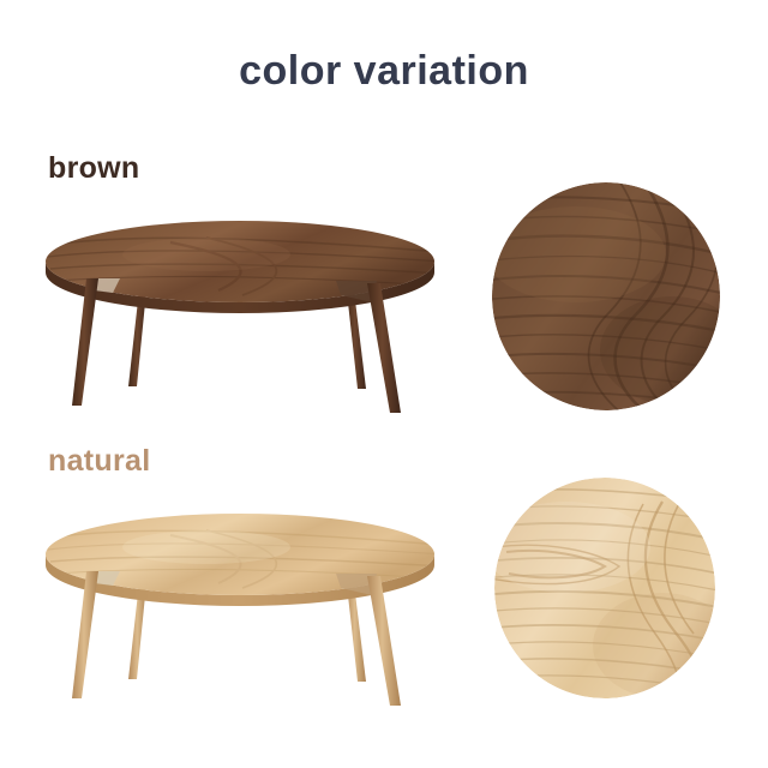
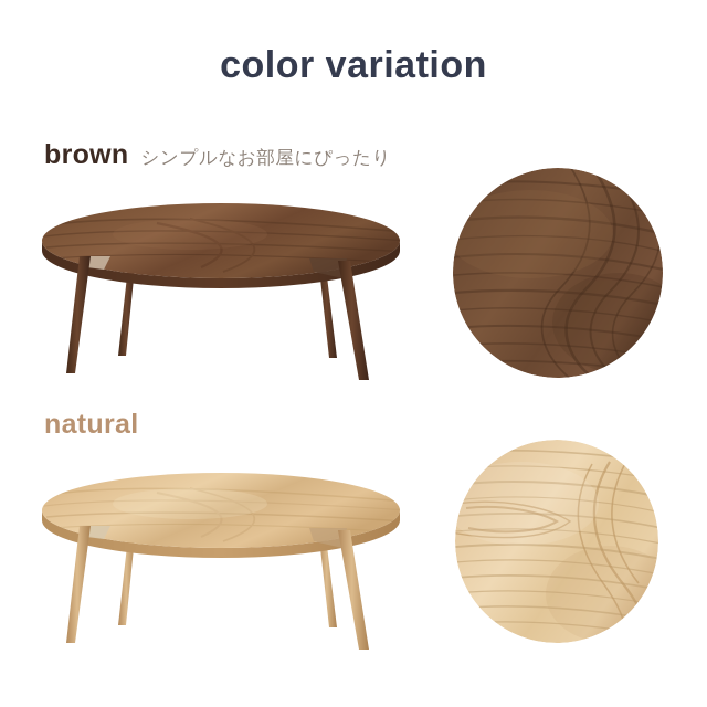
  color variation
  brown
+ シンプルなお部屋にぴったり
  natural
